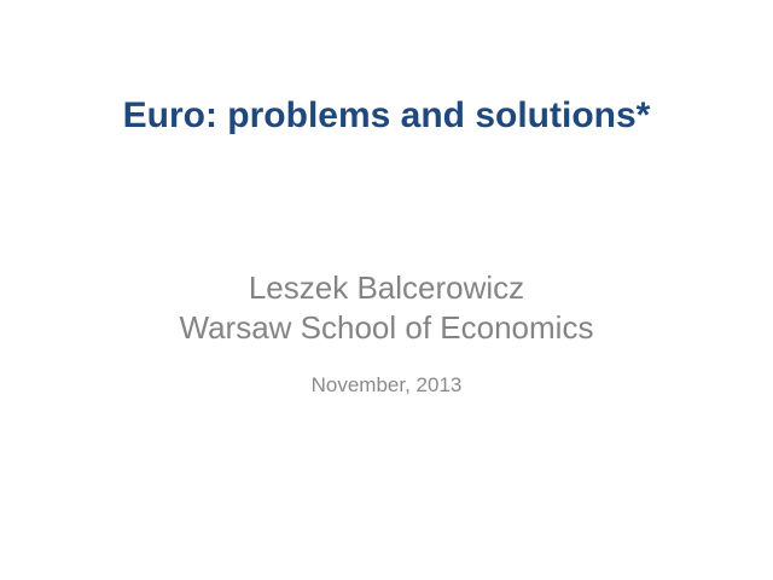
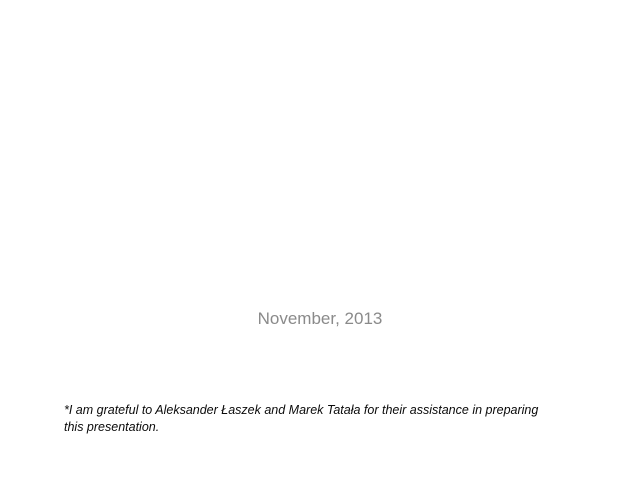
- Euro: problems and solutions*
- Leszek Balcerowicz
- Warsaw School of Economics
  November, 2013
+ *I am grateful to Aleksander Łaszek and Marek Tatała for their assistance in preparing
+ this presentation.
